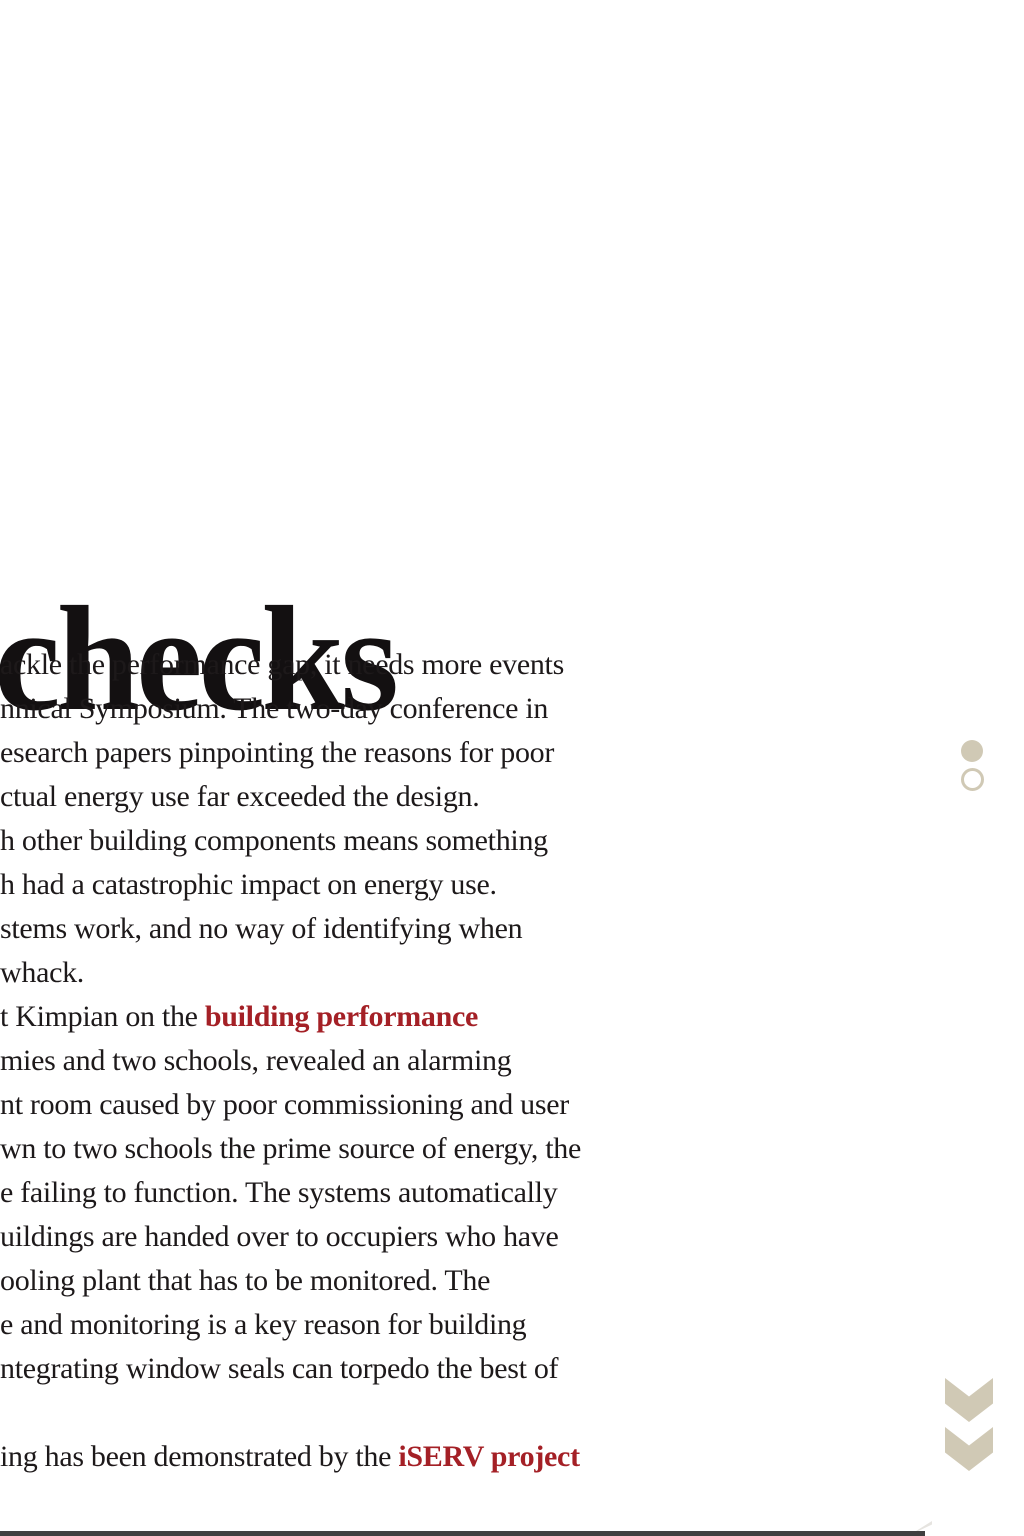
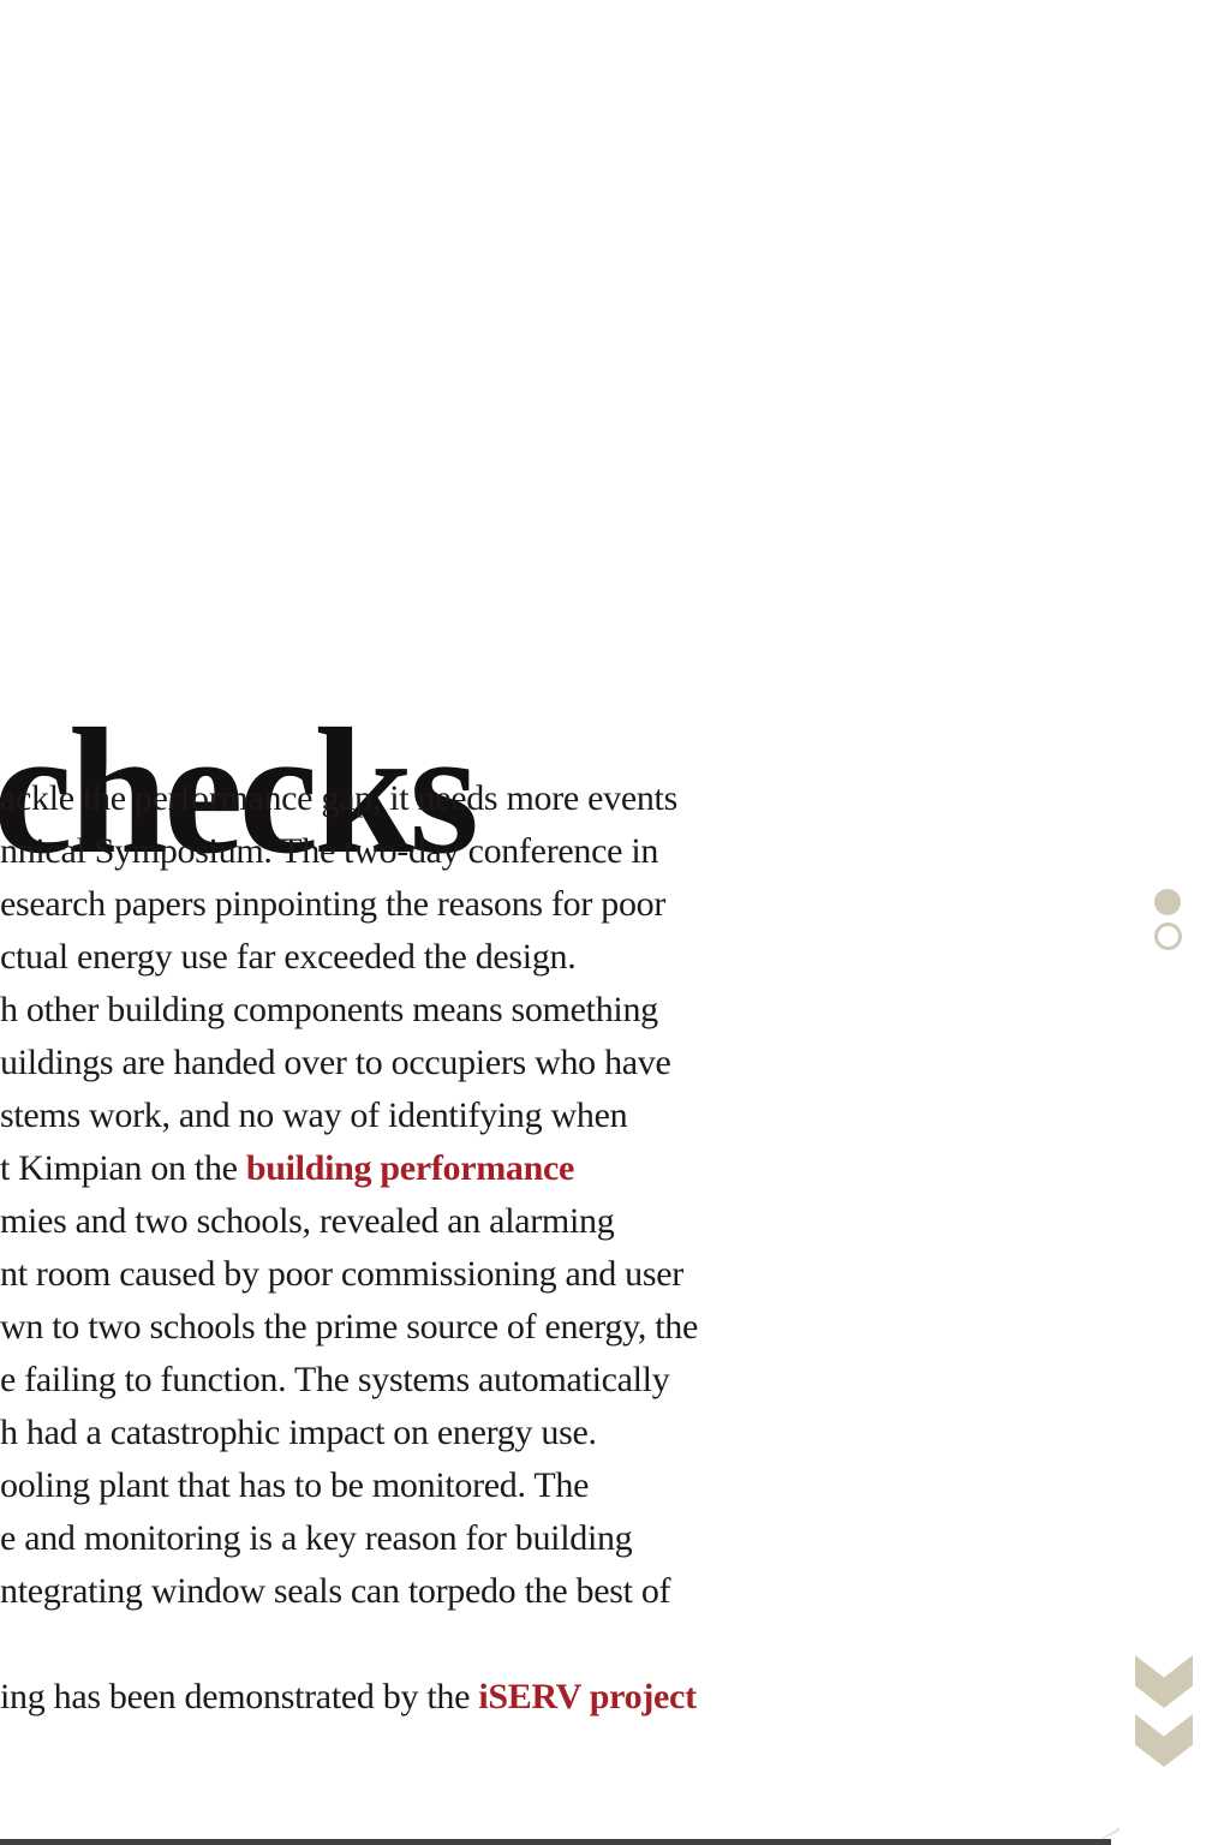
  checks
  ackle the performance gap, it needs more events
  nnical Symposium. The two-day conference in
  esearch papers pinpointing the reasons for poor
  ctual energy use far exceeded the design.
  h other building components means something
- h had a catastrophic impact on energy use.
+ uildings are handed over to occupiers who have
  stems work, and no way of identifying when
- whack.
  t Kimpian on the building performance
  mies and two schools, revealed an alarming
  nt room caused by poor commissioning and user
  wn to two schools the prime source of energy, the
  e failing to function. The systems automatically
- uildings are handed over to occupiers who have
+ h had a catastrophic impact on energy use.
  ooling plant that has to be monitored. The
  e and monitoring is a key reason for building
  ntegrating window seals can torpedo the best of
  ing has been demonstrated by the iSERV project
